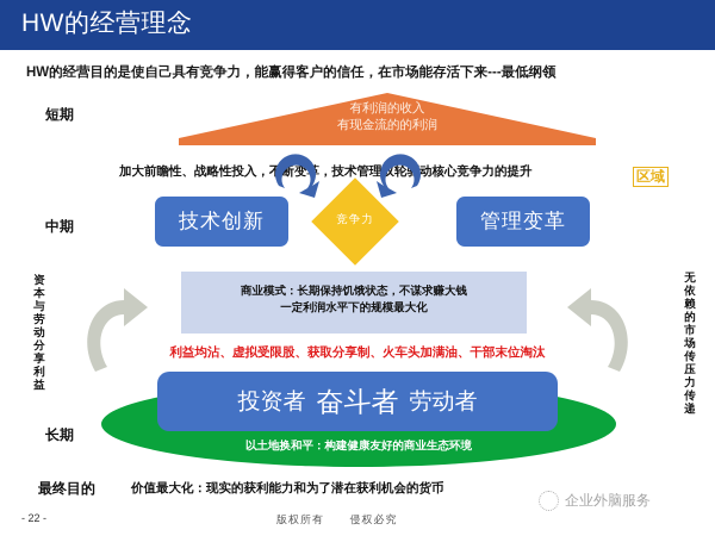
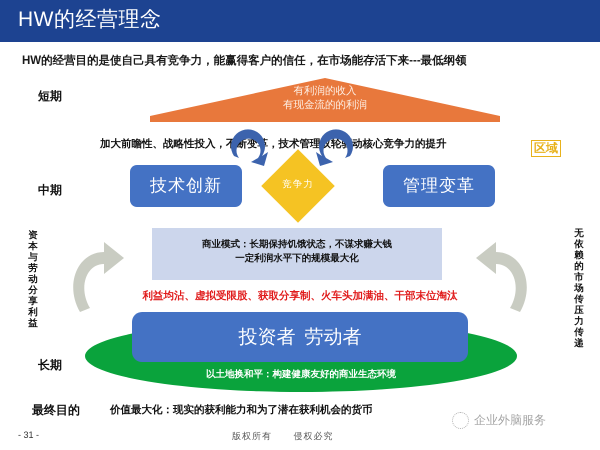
  HW的经营理念
  HW的经营目的是使自己具有竞争力，能赢得客户的信任，在市场能存活下来---最低纲领
  短期
  中期
  长期
  最终目的
  资本与劳动分享利益
  无依赖的市场传压力传递
  有利润的收入
  有现金流的的利润
  加大前瞻性、战略性投入，断变，技术管理双轮动核心竞争力的提升
  区域
  技术创新
  竞争力
  管理变革
  商业模式：长期保持饥饿状态，不谋求赚大钱
  一定利润水平下的规模最大化
  利益均沾、虚拟受限股、获取分享制、火车头加满油、干部末位淘汰
  投资者
- 奋斗者
  劳动者
  以土地换和平：构建健康友好的商业生态环境
  价值最大化：现实的获利能力和为了潜在获利机会的货币
- - 22 -
+ - 31 -
  版权所有 侵权必究
  企业外脑服务
